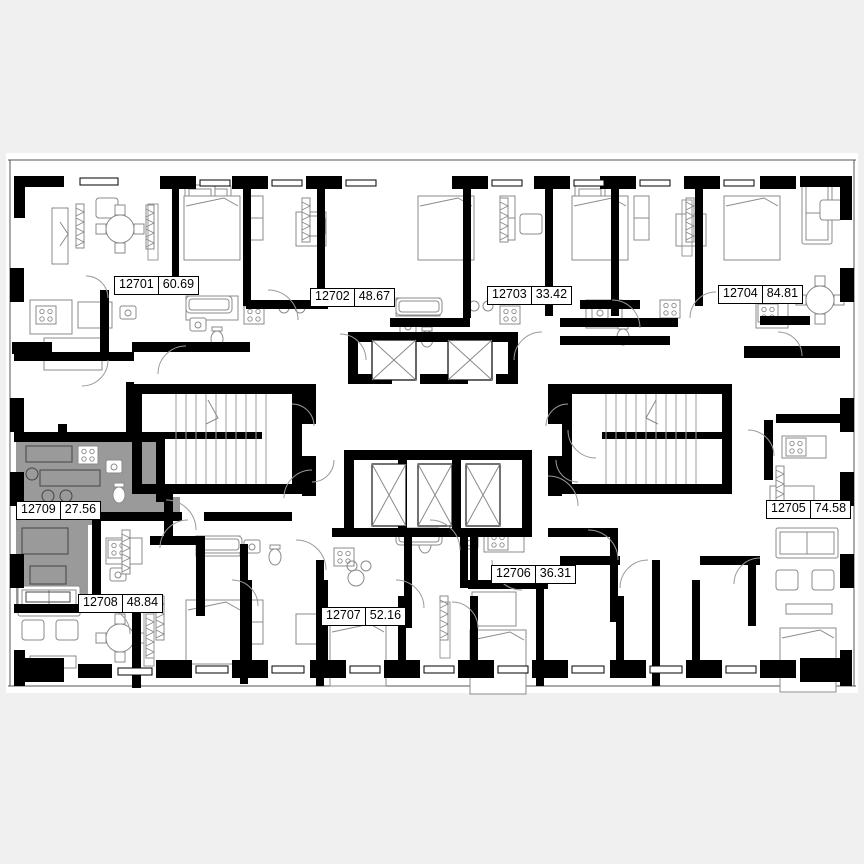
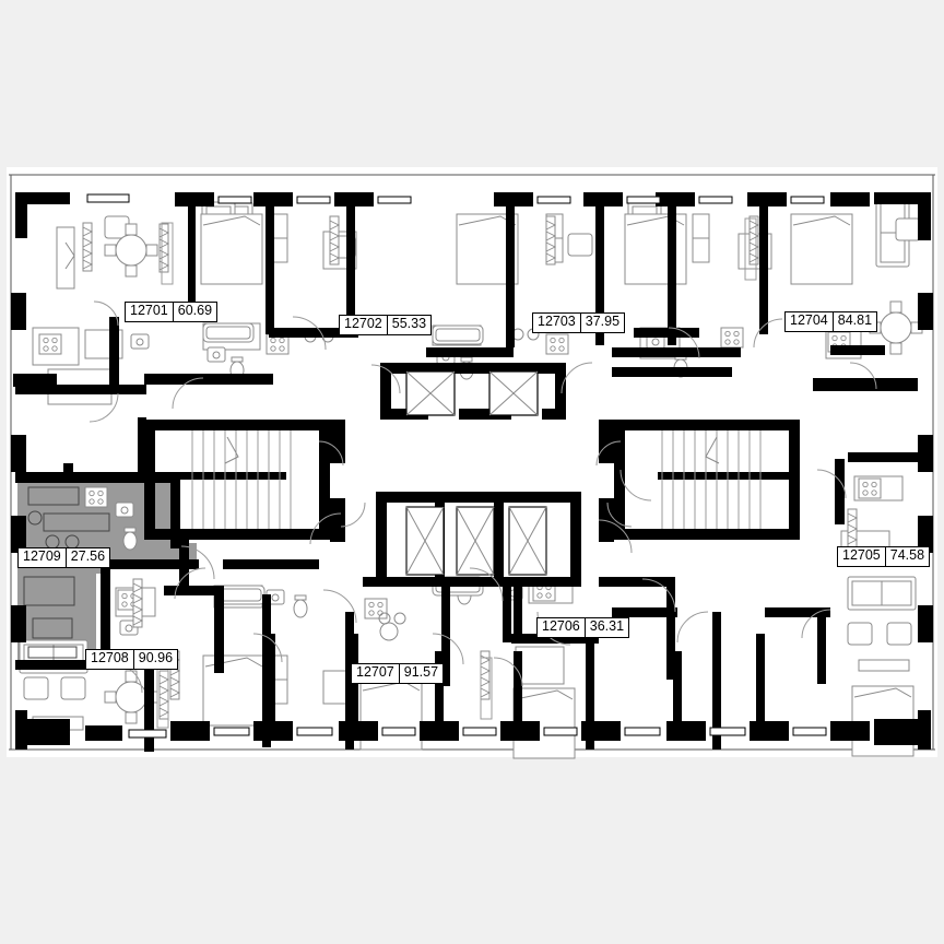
  12701
  60.69
  12702
- 48.67
+ 55.33
  12703
- 33.42
+ 37.95
  12704
  84.81
  12705
  74.58
  12706
  36.31
  12707
- 52.16
+ 91.57
  12708
- 48.84
+ 90.96
  12709
  27.56
